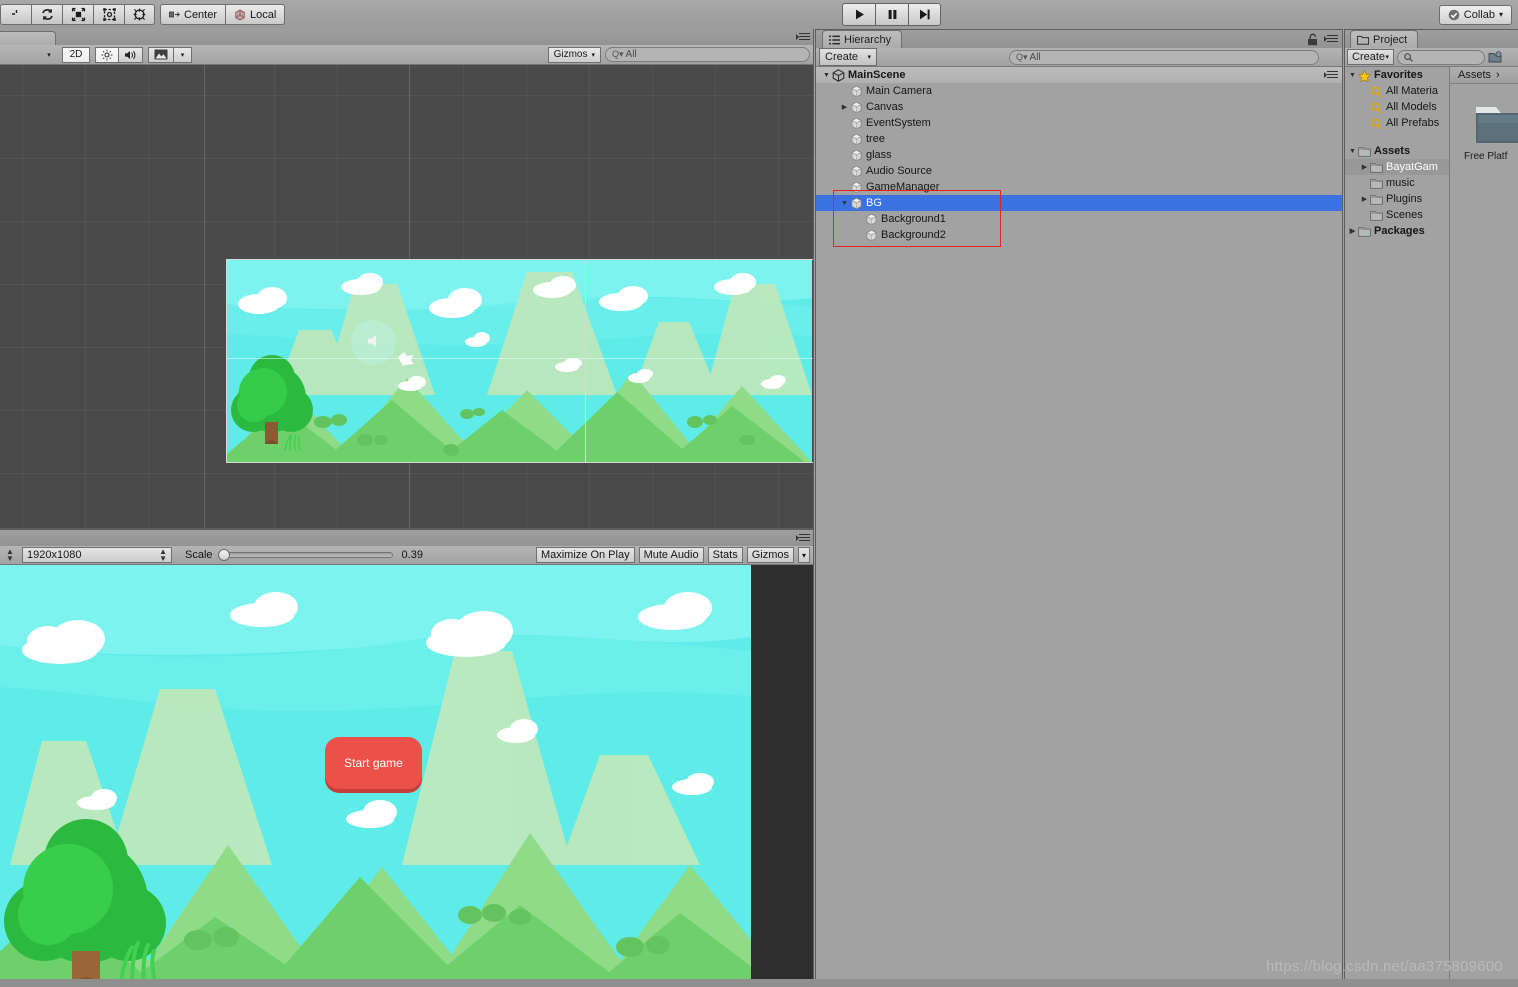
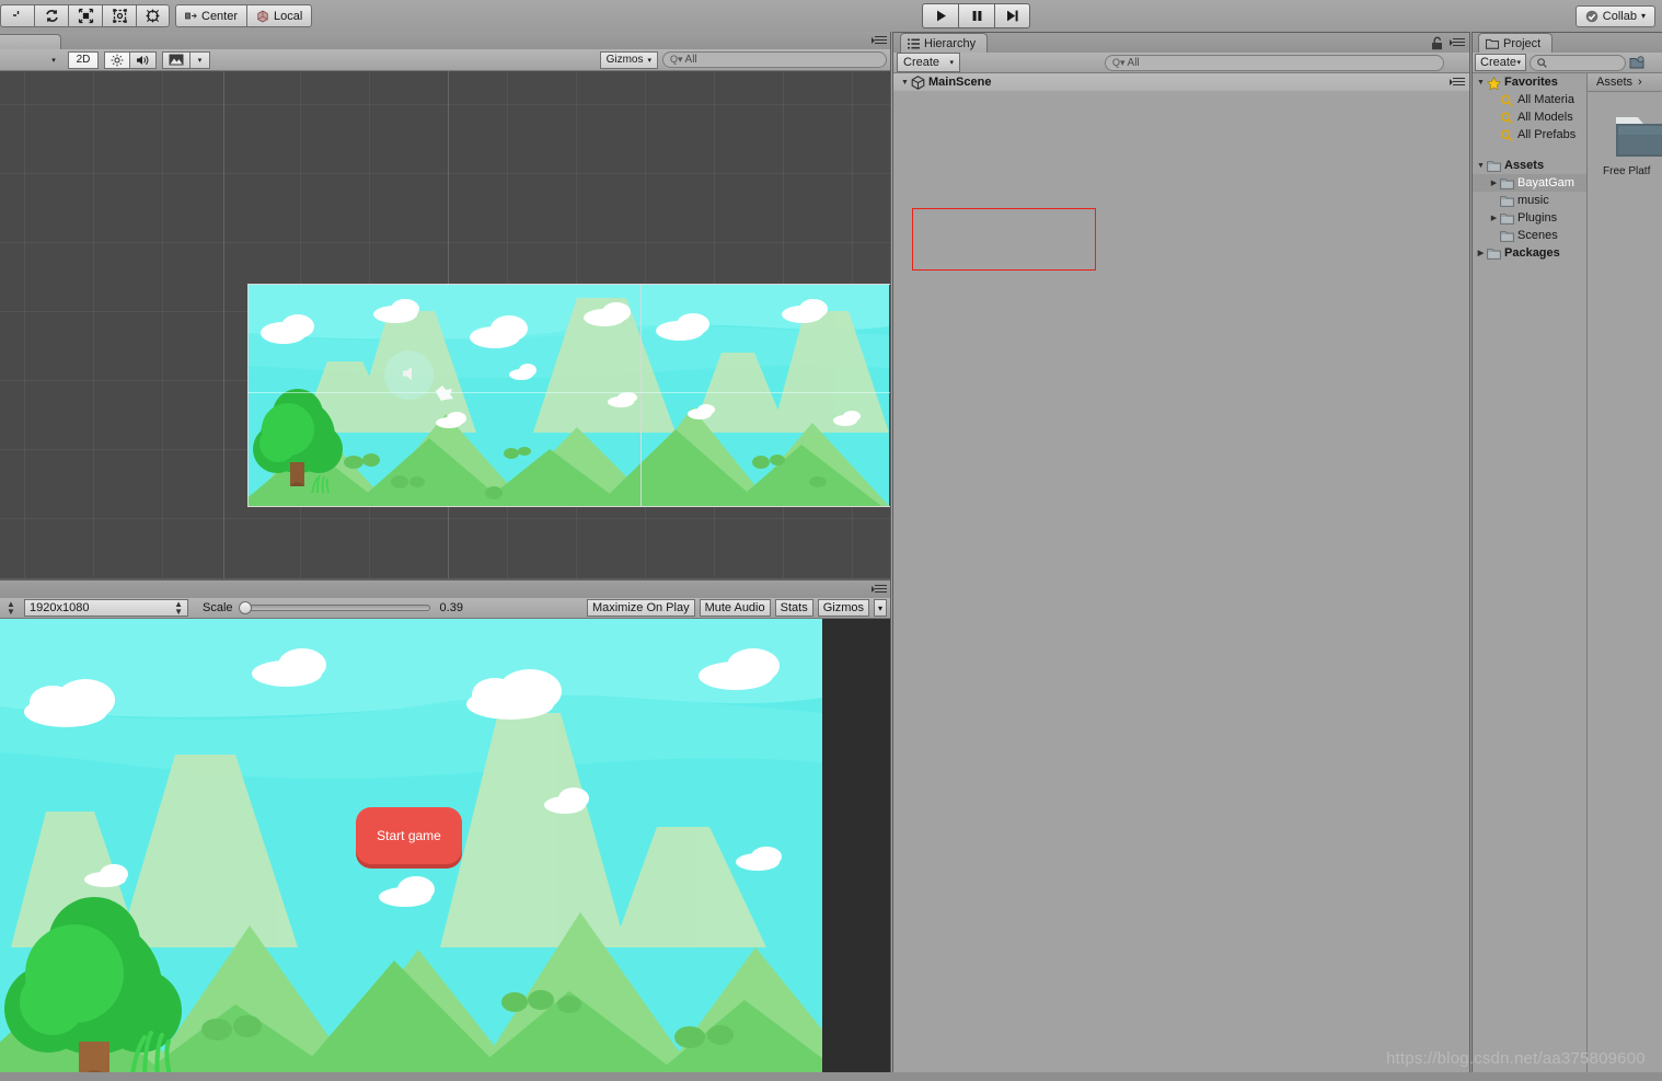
  Center
  Local
  Collab
  ▾
  2D
  Gizmos
  Q▾
  All
  ▲
  ▼
  1920x1080
  ▲
  ▼
  Scale
  0.39
  Maximize On Play
  Mute Audio
  Stats
  Gizmos
  ▾
  Start game
  Hierarchy
  Create
  Q▾
  All
  MainScene
- Main Camera
- Canvas
- EventSystem
- tree
- glass
- Audio Source
- GameManager
- BG
- Background1
- Background2
  Project
  Create
  Favorites
  All Materia
  All Models
  All Prefabs
  Assets
  BayatGam
  music
  Plugins
  Scenes
  Packages
  Assets
  ›
  Free Platf
  https://blog.csdn.net/aa375809600
